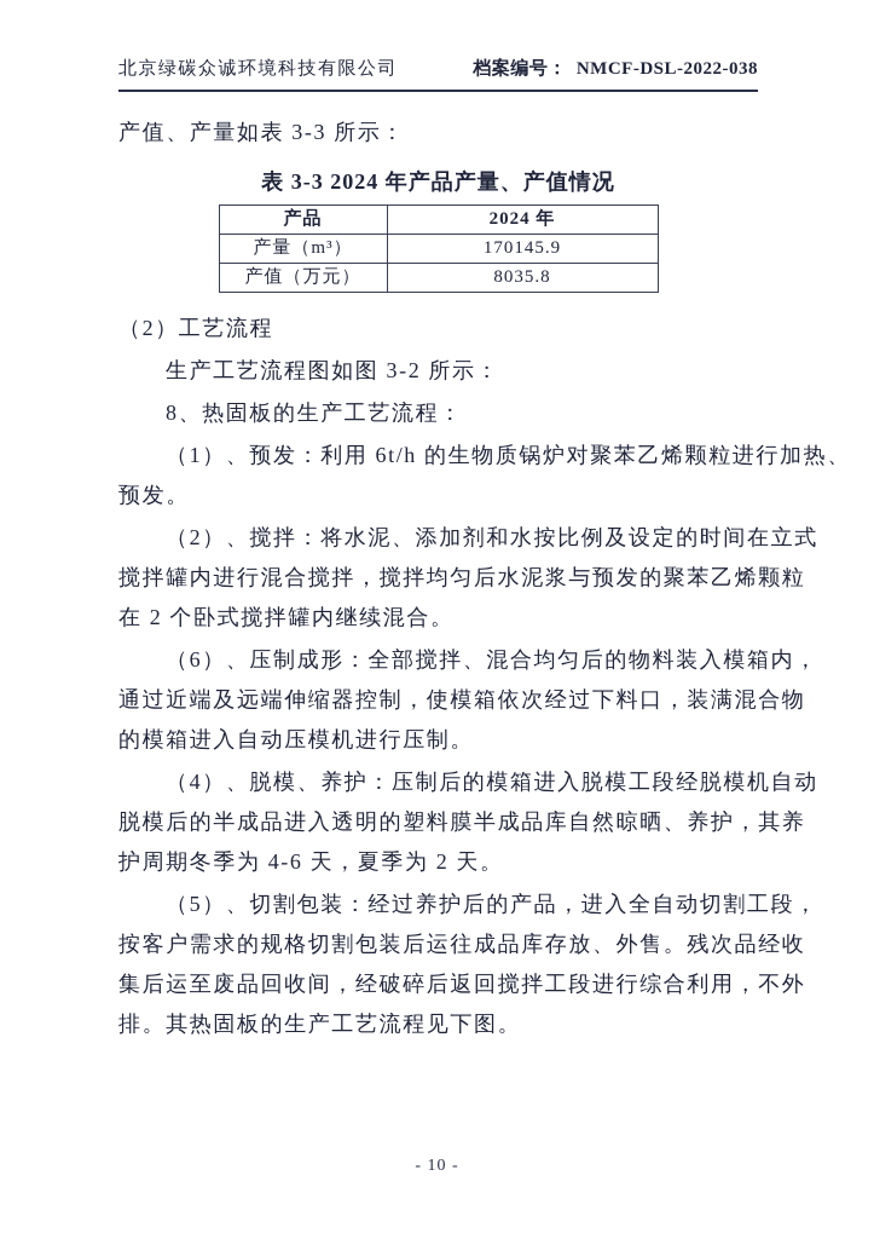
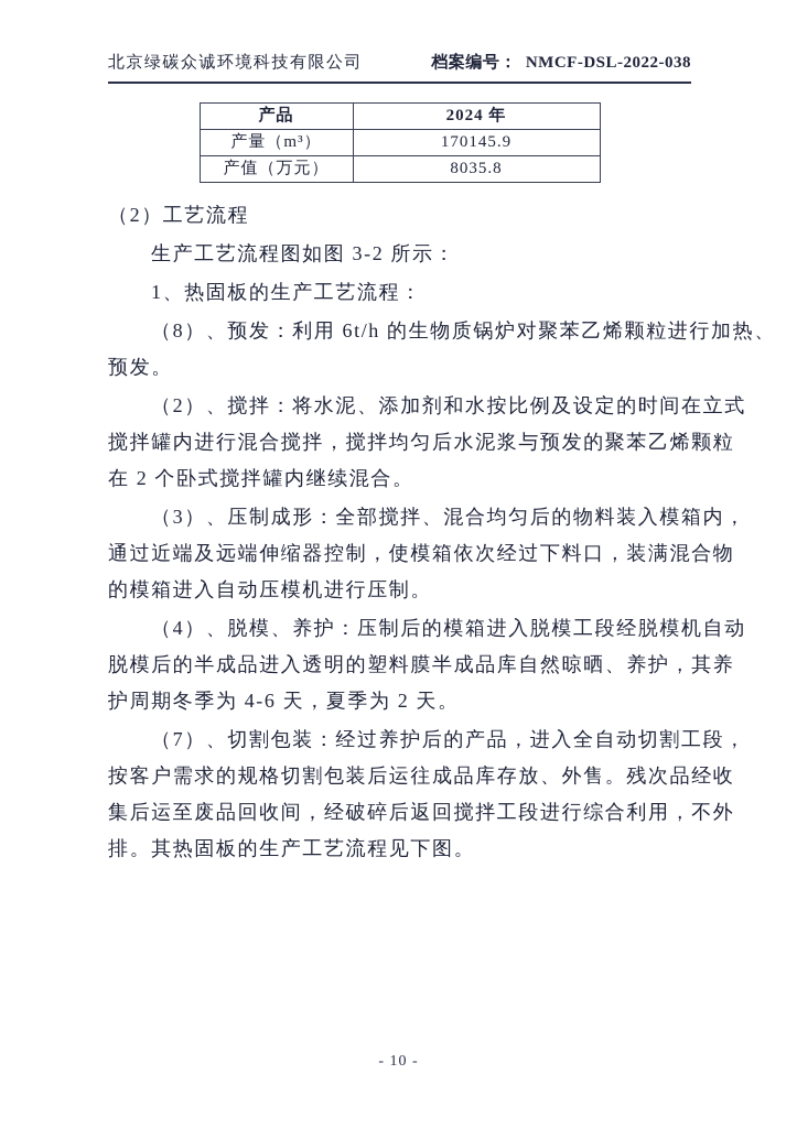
  北京绿碳众诚环境科技有限公司
  档案编号： NMCF-DSL-2022-038
- 产值、产量如表 3-3 所示：
- 表 3-3 2024 年产品产量、产值情况
  产品	2024 年
  产量（m³）	170145.9
  产值（万元）	8035.8
  （2）工艺流程
  生产工艺流程图如图 3-2 所示：
- 8、热固板的生产工艺流程：
+ 1、热固板的生产工艺流程：
- （1）、预发：利用 6t/h 的生物质锅炉对聚苯乙烯颗粒进行加热、
+ （8）、预发：利用 6t/h 的生物质锅炉对聚苯乙烯颗粒进行加热、
  预发。
  （2）、搅拌：将水泥、添加剂和水按比例及设定的时间在立式
  搅拌罐内进行混合搅拌，搅拌均匀后水泥浆与预发的聚苯乙烯颗粒
  在 2 个卧式搅拌罐内继续混合。
- （6）、压制成形：全部搅拌、混合均匀后的物料装入模箱内，
+ （3）、压制成形：全部搅拌、混合均匀后的物料装入模箱内，
  通过近端及远端伸缩器控制，使模箱依次经过下料口，装满混合物
  的模箱进入自动压模机进行压制。
  （4）、脱模、养护：压制后的模箱进入脱模工段经脱模机自动
  脱模后的半成品进入透明的塑料膜半成品库自然晾晒、养护，其养
  护周期冬季为 4-6 天，夏季为 2 天。
- （5）、切割包装：经过养护后的产品，进入全自动切割工段，
+ （7）、切割包装：经过养护后的产品，进入全自动切割工段，
  按客户需求的规格切割包装后运往成品库存放、外售。残次品经收
  集后运至废品回收间，经破碎后返回搅拌工段进行综合利用，不外
  排。其热固板的生产工艺流程见下图。
  - 10 -
